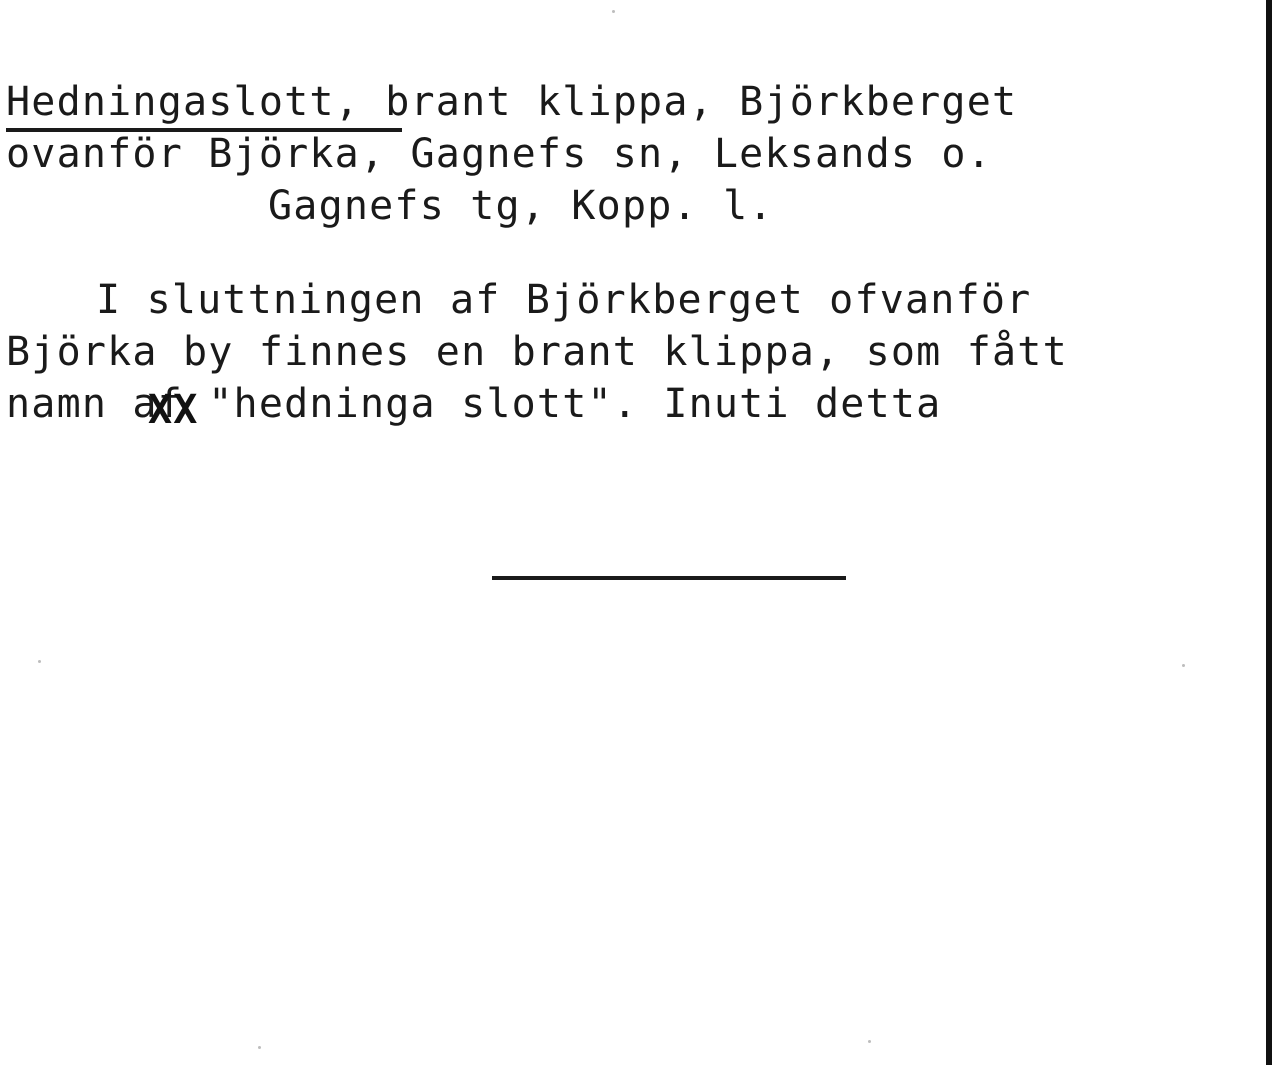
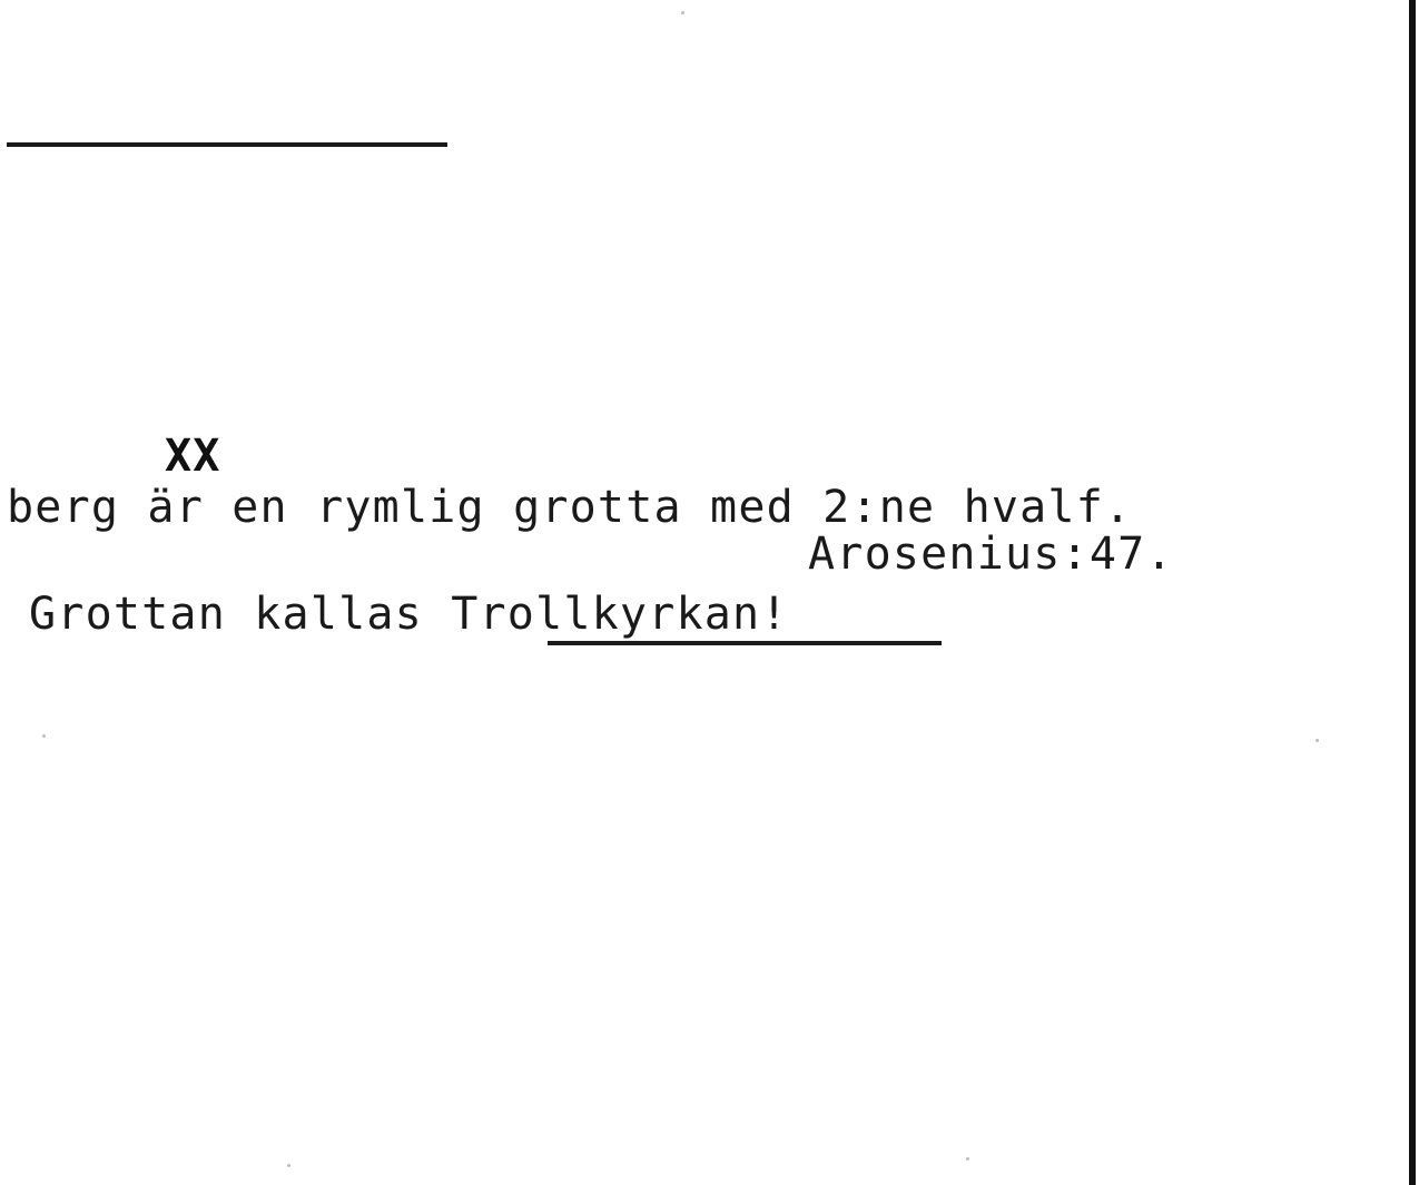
- Hedningaslott, brant klippa, Björkberget
- ovanför Björka, Gagnefs sn, Leksands o.
- Gagnefs tg, Kopp. l.
- I sluttningen af Björkberget ofvanför
- Björka by finnes en brant klippa, som fått
- namn af "hedninga slott". Inuti detta
  XX
+ berg är en rymlig grotta med 2:ne hvalf.
+ Arosenius:47.
+ Grottan kallas Trollkyrkan!
